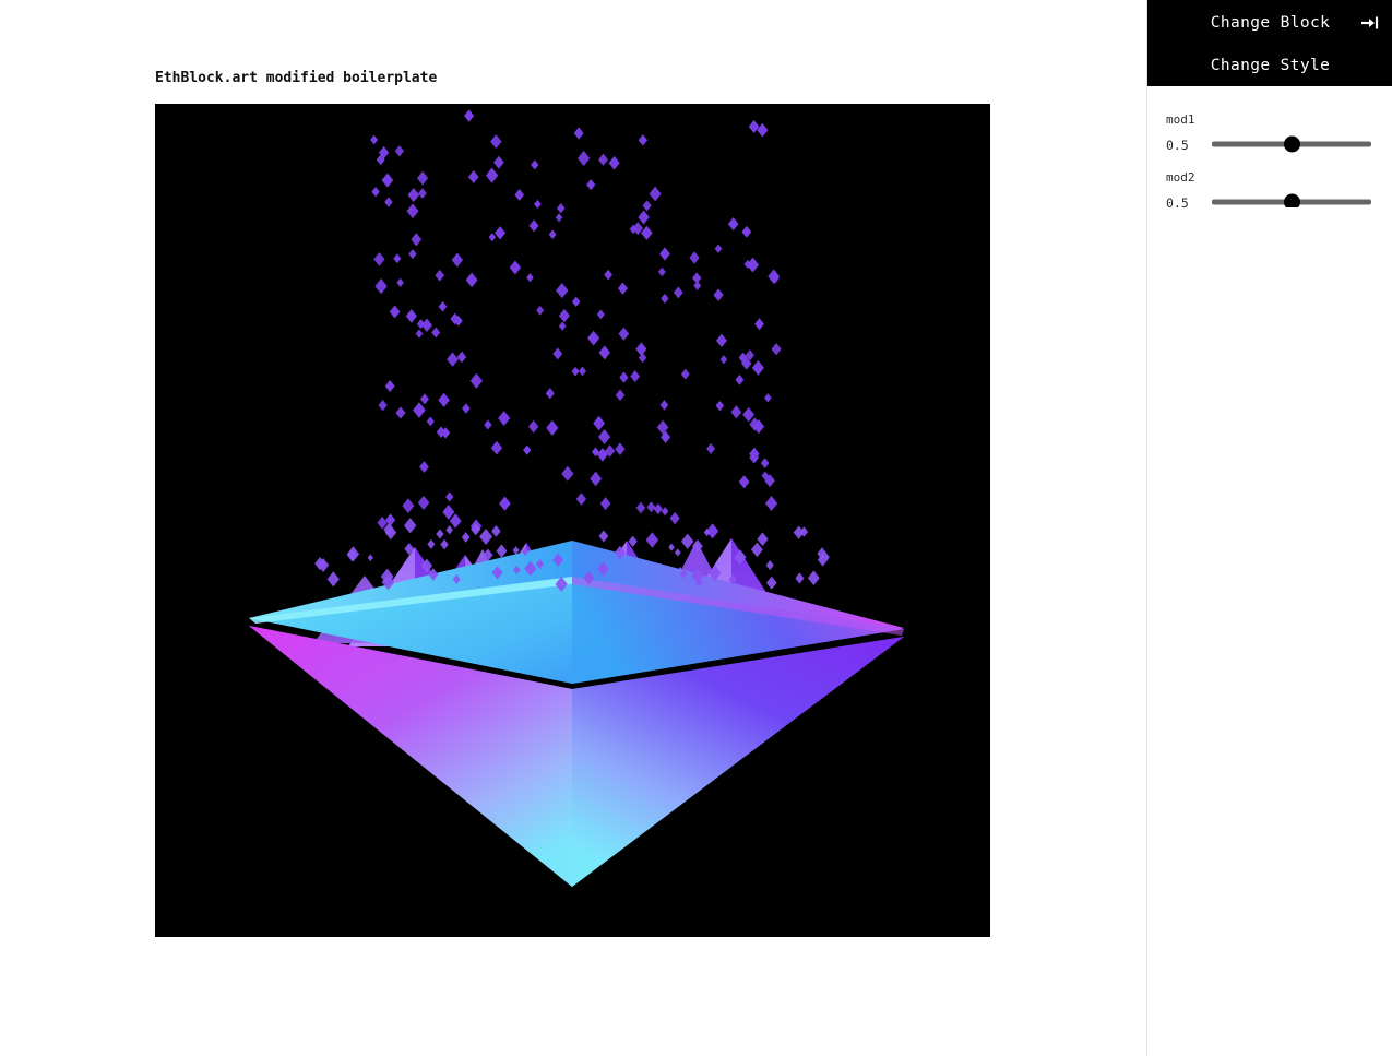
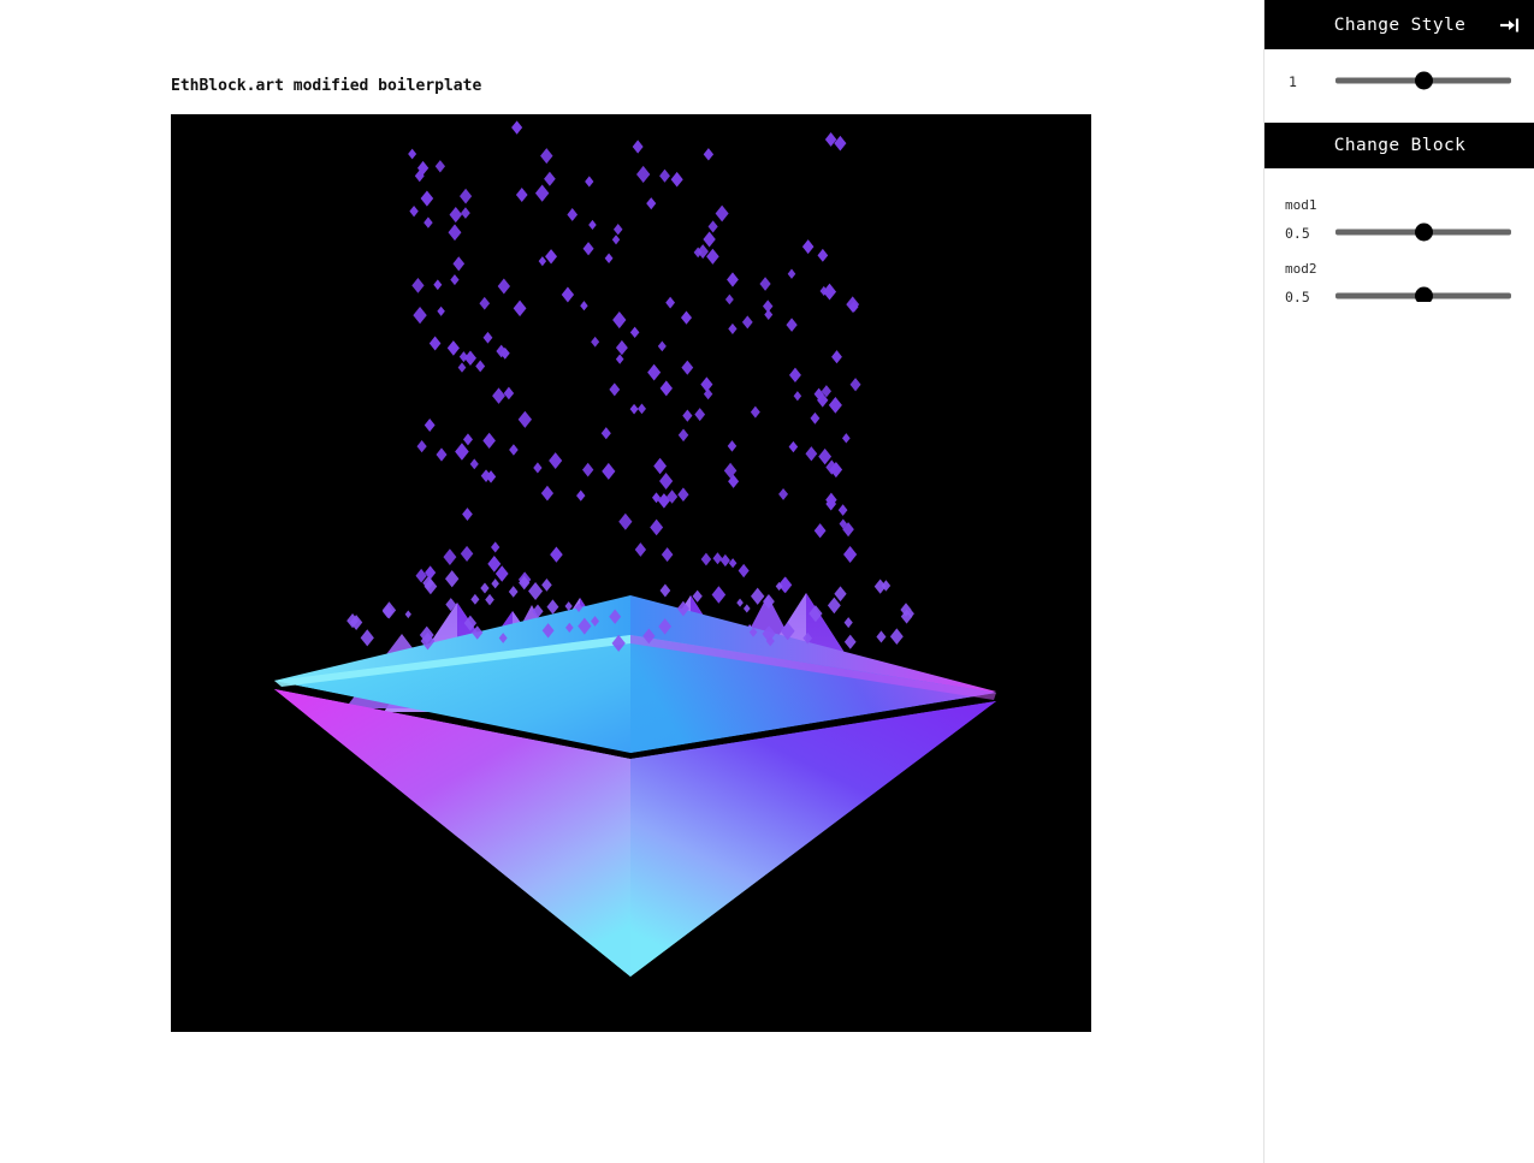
  EthBlock.art modified boilerplate
- Change Block
+ Change Style
+ 1
- Change Style
+ Change Block
  mod1
  0.5
  mod2
  0.5
